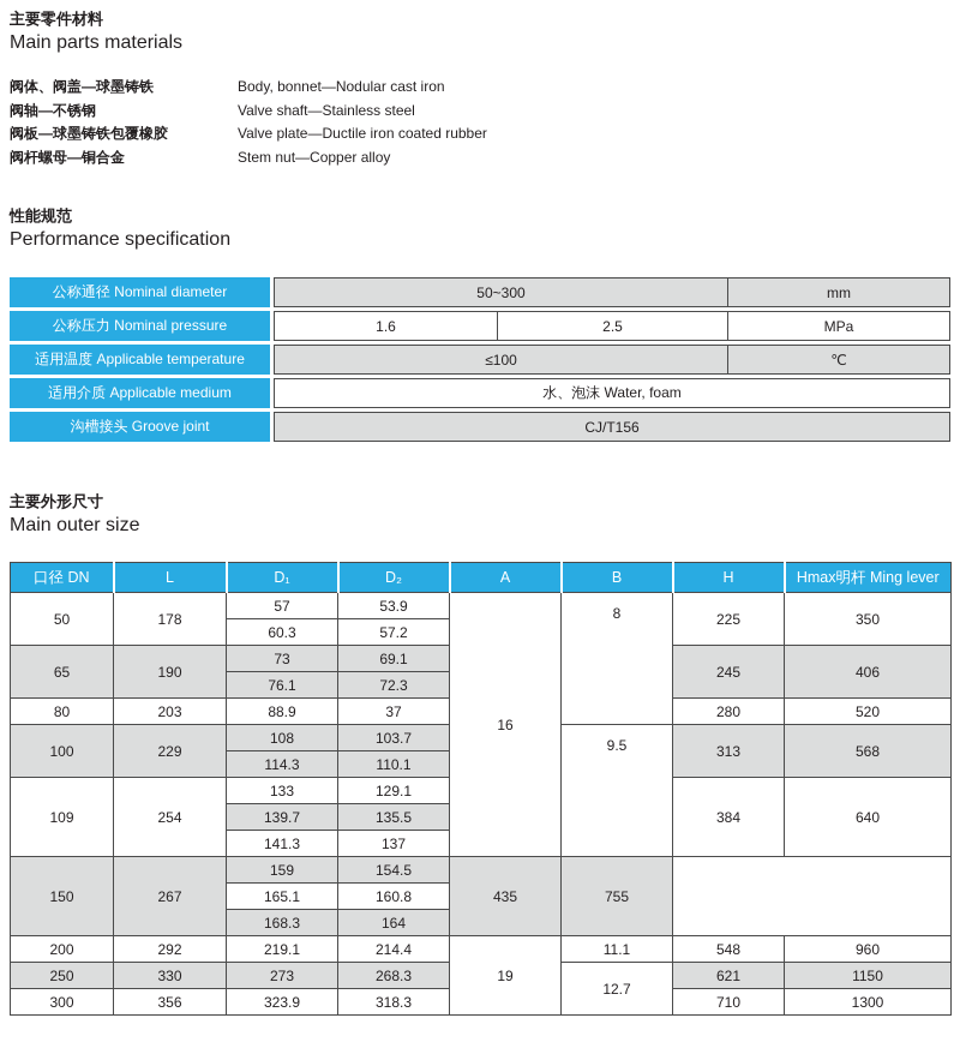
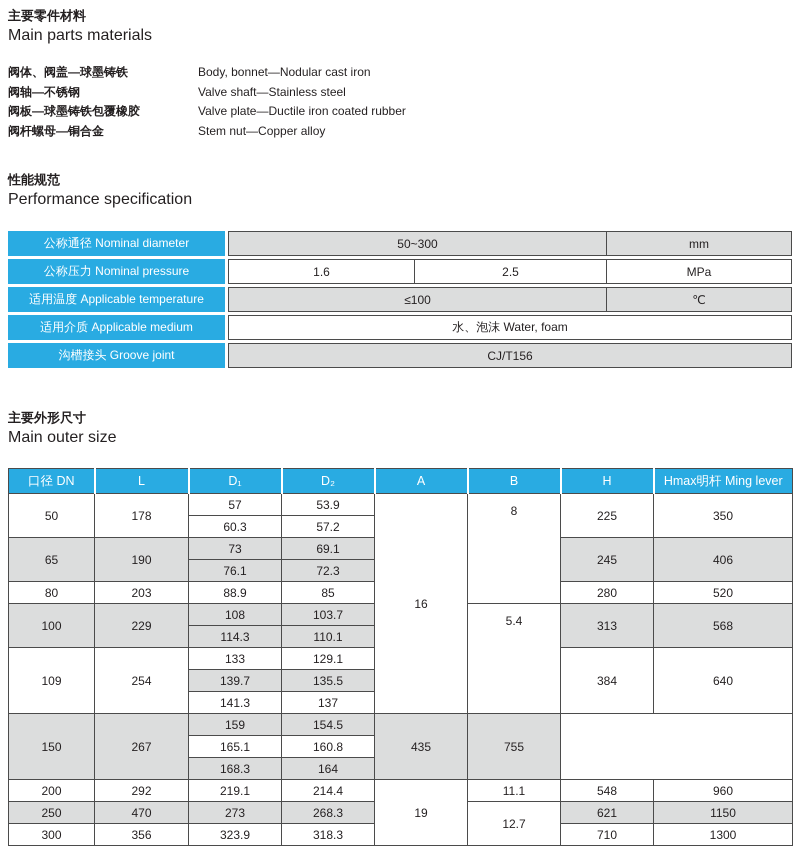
  主要零件材料
  Main parts materials
  阀体、阀盖—球墨铸铁
  Body, bonnet—Nodular cast iron
  阀轴—不锈钢
  Valve shaft—Stainless steel
  阀板—球墨铸铁包覆橡胶
  Valve plate—Ductile iron coated rubber
  阀杆螺母—铜合金
  Stem nut—Copper alloy
  性能规范
  Performance specification
  公称通径 Nominal diameter
  50~300
  mm
  公称压力 Nominal pressure
  1.6
  2.5
  MPa
  适用温度 Applicable temperature
  ≤100
  ℃
  适用介质 Applicable medium
  水、泡沫 Water, foam
  沟槽接头 Groove joint
  CJ/T156
  主要外形尺寸
  Main outer size
  口径 DN	L	D₁	D₂	A	B	H	Hmax明杆 Ming lever
  50	178	57	53.9	16	8	225	350
  60.3	57.2
  65	190	73	69.1	245	406
  76.1	72.3
- 80	203	88.9	37	280	520
+ 80	203	88.9	85	280	520
- 100	229	108	103.7	9.5	313	568
+ 100	229	108	103.7	5.4	313	568
  114.3	110.1
  109	254	133	129.1	384	640
  139.7	135.5
  141.3	137
  150	267	159	154.5	435	755
  165.1	160.8
  168.3	164
  200	292	219.1	214.4	19	11.1	548	960
- 250	330	273	268.3	12.7	621	1150
+ 250	470	273	268.3	12.7	621	1150
  300	356	323.9	318.3	710	1300
